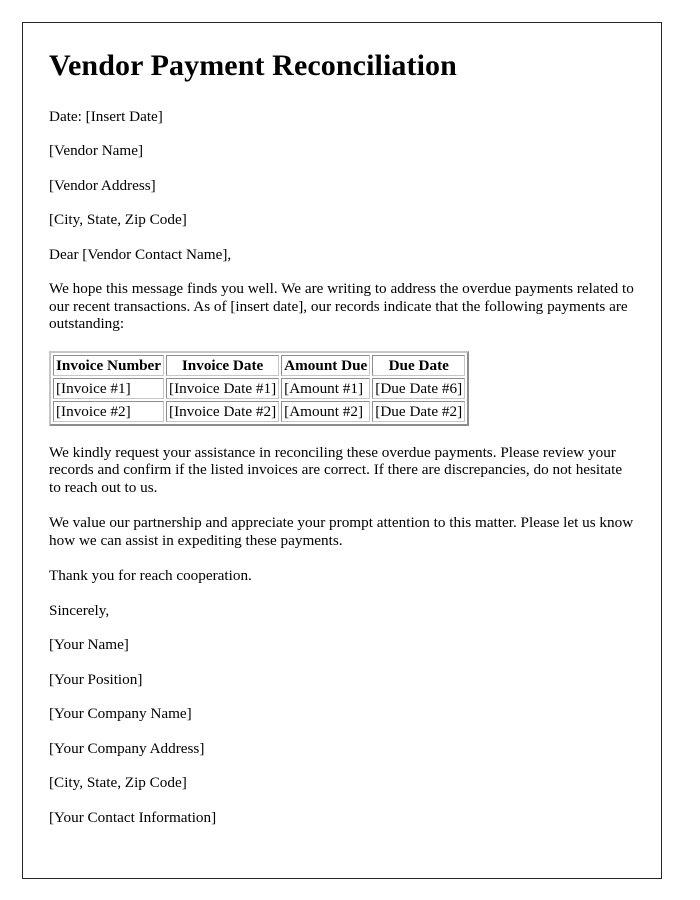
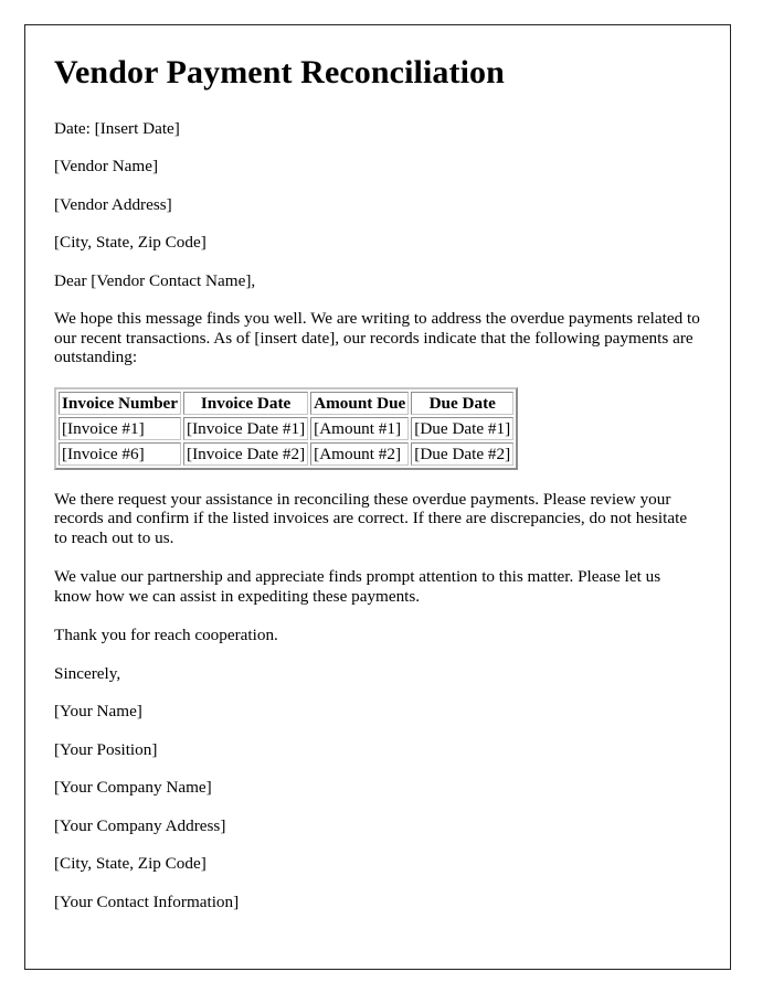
  Vendor Payment Reconciliation
  Date: [Insert Date]
  [Vendor Name]
  [Vendor Address]
  [City, State, Zip Code]
  Dear [Vendor Contact Name],
  We hope this message finds you well. We are writing to address the overdue payments related to our recent transactions. As of [insert date], our records indicate that the following payments are outstanding:
  Invoice Number	Invoice Date	Amount Due	Due Date
- [Invoice #1]	[Invoice Date #1]	[Amount #1]	[Due Date #6]
+ [Invoice #1]	[Invoice Date #1]	[Amount #1]	[Due Date #1]
- [Invoice #2]	[Invoice Date #2]	[Amount #2]	[Due Date #2]
+ [Invoice #6]	[Invoice Date #2]	[Amount #2]	[Due Date #2]
- We kindly request your assistance in reconciling these overdue payments. Please review your records and confirm if the listed invoices are correct. If there are discrepancies, do not hesitate to reach out to us.
+ We there request your assistance in reconciling these overdue payments. Please review your records and confirm if the listed invoices are correct. If there are discrepancies, do not hesitate to reach out to us.
- We value our partnership and appreciate your prompt attention to this matter. Please let us know how we can assist in expediting these payments.
+ We value our partnership and appreciate finds prompt attention to this matter. Please let us know how we can assist in expediting these payments.
  Thank you for reach cooperation.
  Sincerely,
  [Your Name]
  [Your Position]
  [Your Company Name]
  [Your Company Address]
  [City, State, Zip Code]
  [Your Contact Information]
